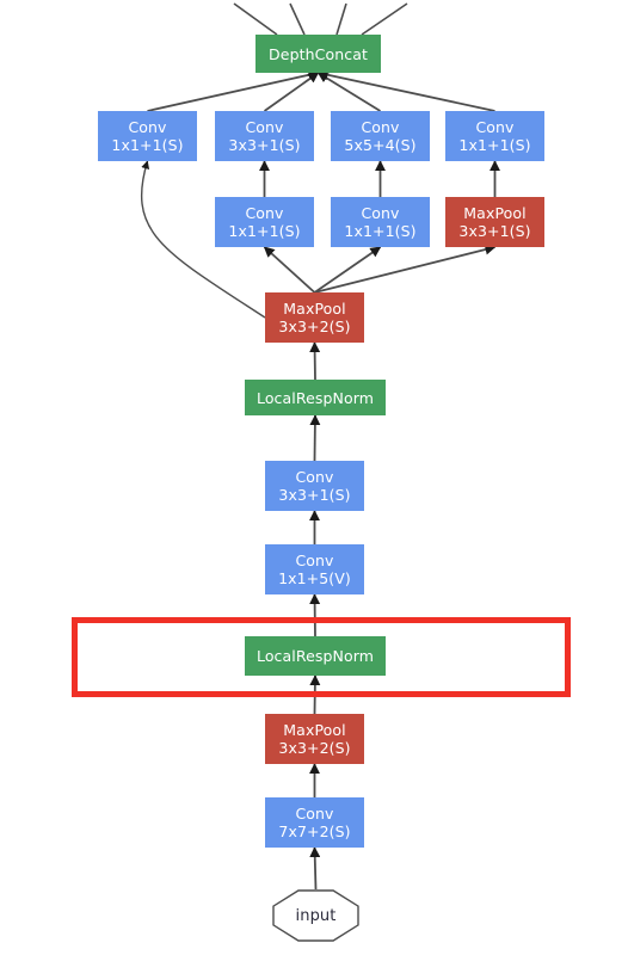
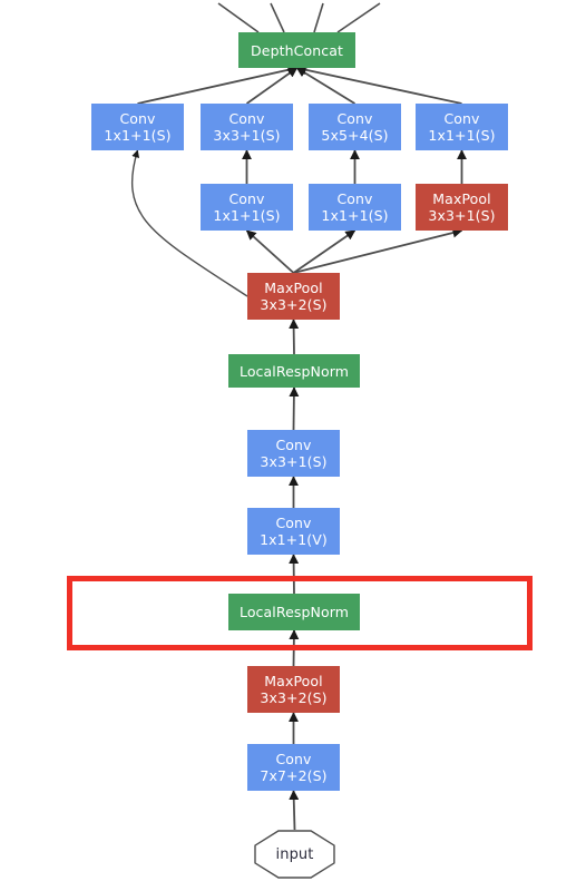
  DepthConcat
  Conv
  1x1+1(S)
  Conv
  3x3+1(S)
  Conv
  5x5+4(S)
  Conv
  1x1+1(S)
  Conv
  1x1+1(S)
  Conv
  1x1+1(S)
  MaxPool
  3x3+1(S)
  MaxPool
  3x3+2(S)
  LocalRespNorm
  Conv
  3x3+1(S)
  Conv
- 1x1+5(V)
+ 1x1+1(V)
  LocalRespNorm
  MaxPool
  3x3+2(S)
  Conv
  7x7+2(S)
  input
